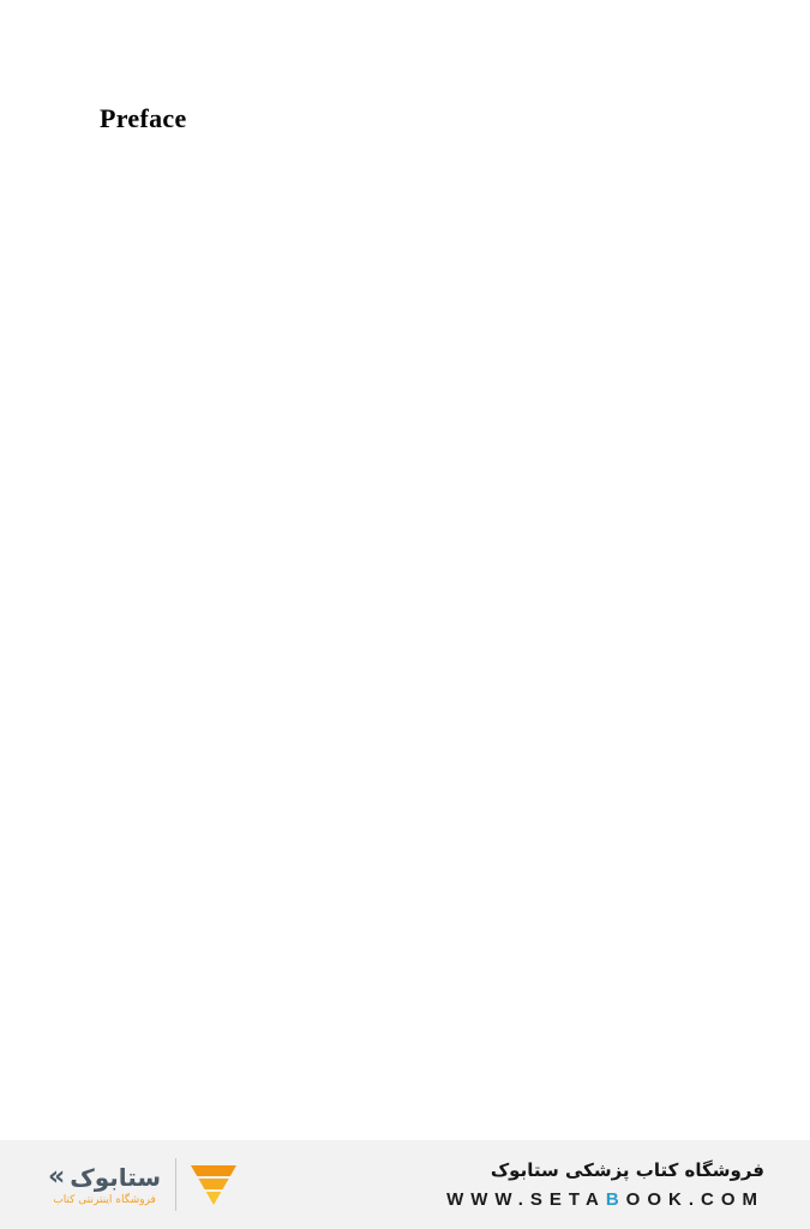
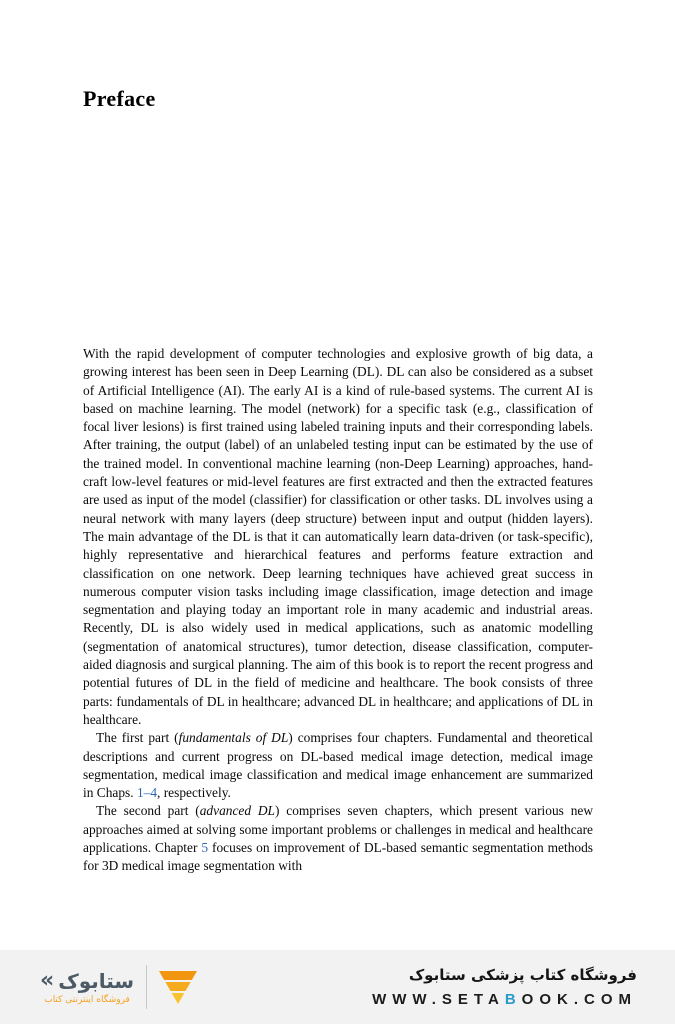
  Preface
+ With the rapid development of computer technologies and explosive growth of big data, a growing interest has been seen in Deep Learning (DL). DL can also be considered as a subset of Artificial Intelligence (AI). The early AI is a kind of rule-based systems. The current AI is based on machine learning. The model (network) for a specific task (e.g., classification of focal liver lesions) is first trained using labeled training inputs and their corresponding labels. After training, the output (label) of an unlabeled testing input can be estimated by the use of the trained model. In conventional machine learning (non-Deep Learning) approaches, hand-craft low-level features or mid-level features are first extracted and then the extracted features are used as input of the model (classifier) for classification or other tasks. DL involves using a neural network with many layers (deep structure) between input and output (hidden layers). The main advantage of the DL is that it can automatically learn data-driven (or task-specific), highly representative and hierarchical features and performs feature extraction and classification on one network. Deep learning techniques have achieved great success in numerous computer vision tasks including image classification, image detection and image segmentation and playing today an important role in many academic and industrial areas. Recently, DL is also widely used in medical applications, such as anatomic modelling (segmentation of anatomical structures), tumor detection, disease classification, computer-aided diagnosis and surgical planning. The aim of this book is to report the recent progress and potential futures of DL in the field of medicine and healthcare. The book consists of three parts: fundamentals of DL in healthcare; advanced DL in healthcare; and applications of DL in healthcare.
+ The first part (fundamentals of DL) comprises four chapters. Fundamental and theoretical descriptions and current progress on DL-based medical image detection, medical image segmentation, medical image classification and medical image enhancement are summarized in Chaps. 1–4, respectively.
+ The second part (advanced DL) comprises seven chapters, which present various new approaches aimed at solving some important problems or challenges in medical and healthcare applications. Chapter 5 focuses on improvement of DL-based semantic segmentation methods for 3D medical image segmentation with
  «
  ستابوک
  فروشگاه اینترنتی کتاب
  فروشگاه کتاب پزشکی ستابوک
  WWW.SETABOOK.COM
